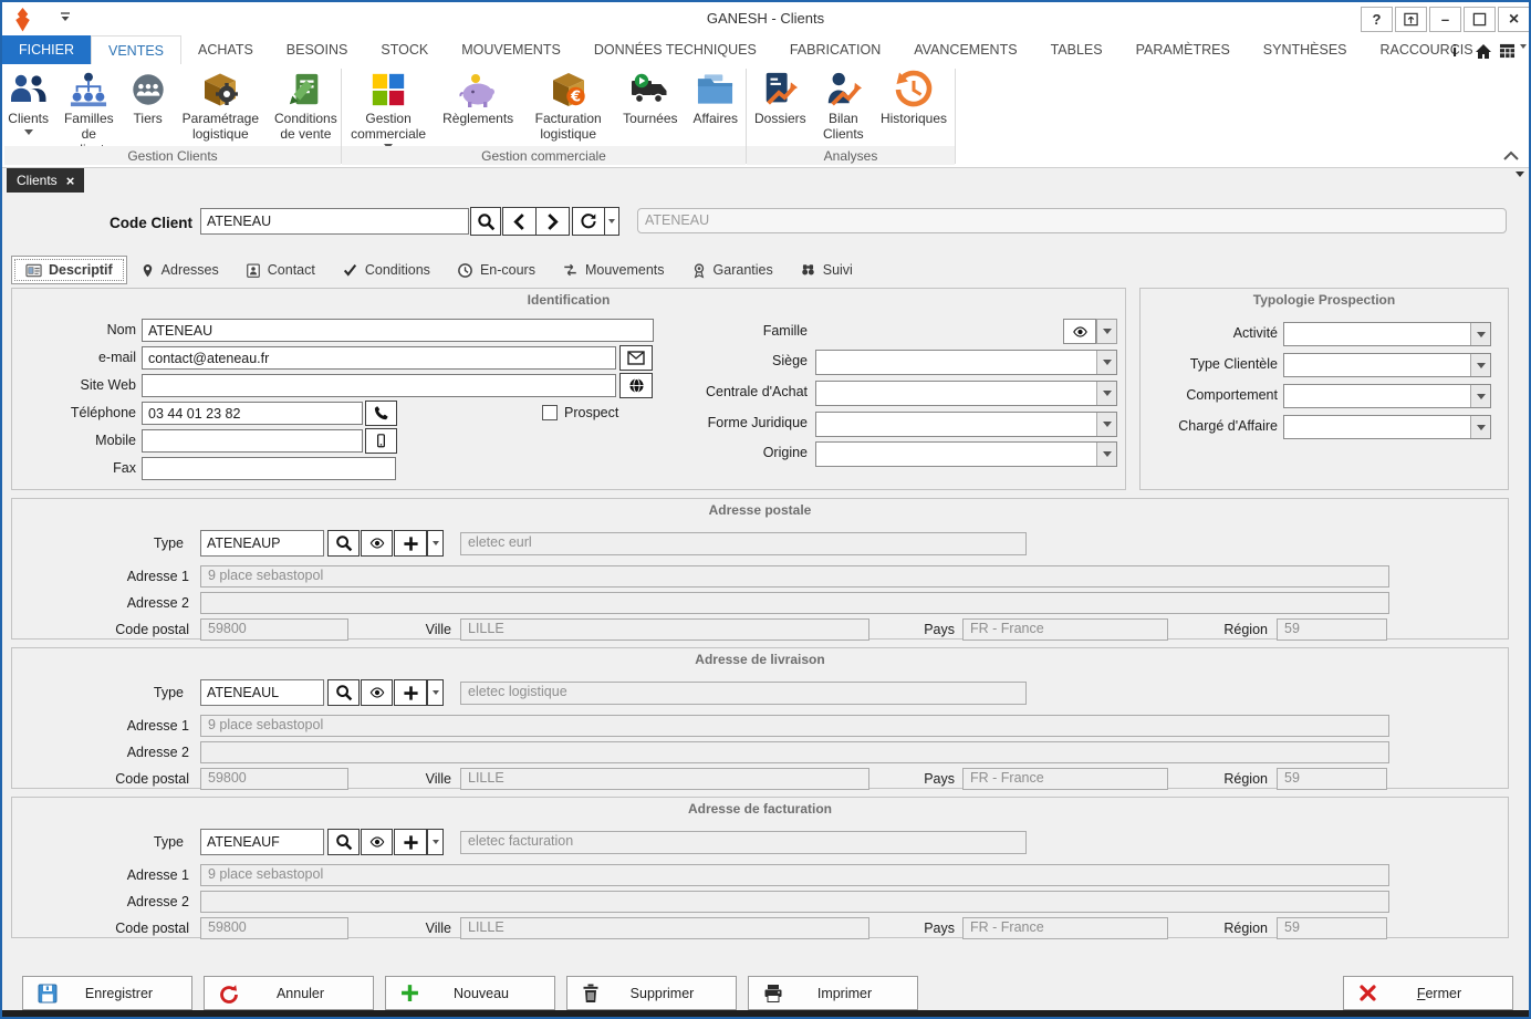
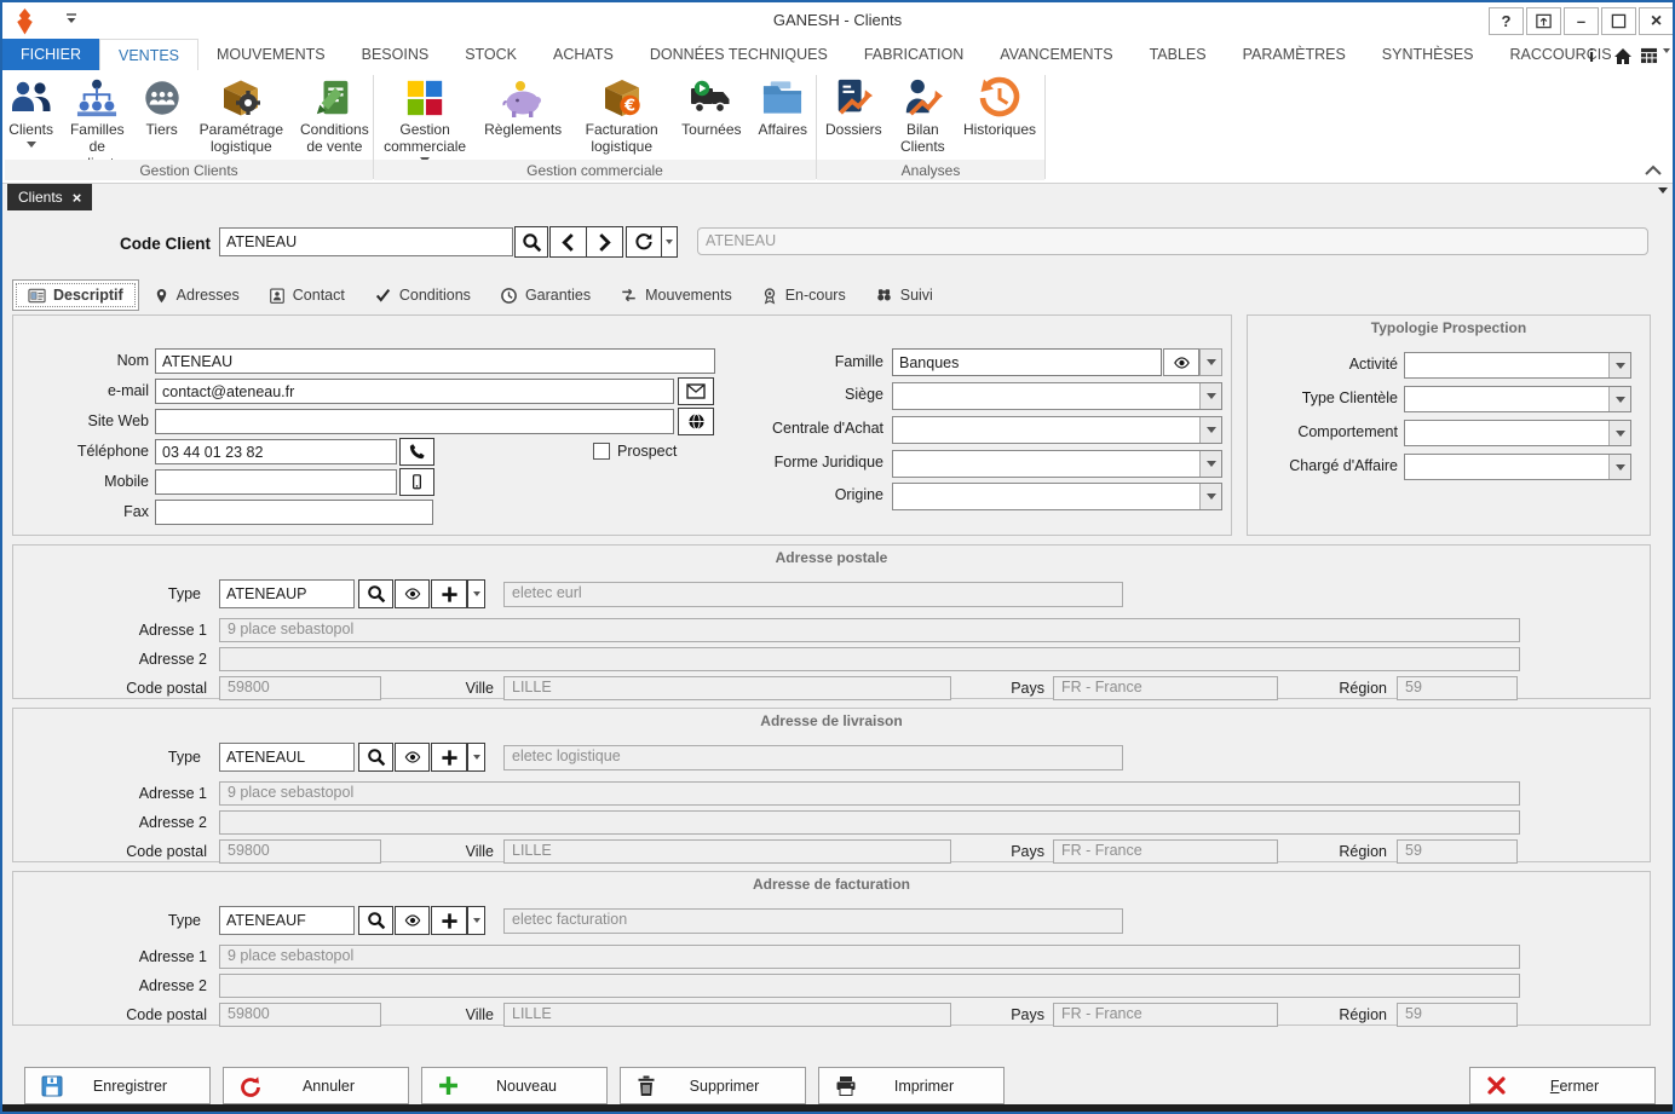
  GANESH - Clients
  ?
  –
  ×
  FICHIER
  VENTES
- ACHATS
+ MOUVEMENTS
  BESOINS
  STOCK
- MOUVEMENTS
+ ACHATS
  DONNÉES TECHNIQUES
  FABRICATION
  AVANCEMENTS
  TABLES
  PARAMÈTRES
  SYNTHÈSES
  RACCOURCIS
  i
  Clients
  Tiers
  Paramétrage logistique
  Conditions de vente
  Gestion Clients
  Gestion commerciale
  Règlements
  €
  Facturation logistique
  Tournées
  Affaires
  Gestion commerciale
  Dossiers
  Bilan Clients
  Historiques
  Analyses
  Clients
  ×
  Code Client
  ATENEAU
  ATENEAU
  Descriptif
  Adresses
  Contact
  Conditions
- En-cours
+ Garanties
  Mouvements
- Garanties
+ En-cours
  Suivi
- Identification
  Nom
  ATENEAU
  e-mail
  contact@ateneau.fr
  Site Web
  Téléphone
  03 44 01 23 82
  Prospect
  Mobile
  Fax
  Famille
+ Banques
  Siège
  Centrale d'Achat
  Forme Juridique
  Origine
  Typologie Prospection
  Activité
  Type Clientèle
  Comportement
  Chargé d'Affaire
  Adresse postale
  Type
  ATENEAUP
  eletec eurl
  Adresse 1
  9 place sebastopol
  Adresse 2
  Code postal
  59800
  Ville
  LILLE
  Pays
  FR - France
  Région
  59
  Adresse de livraison
  Type
  ATENEAUL
  eletec logistique
  Adresse 1
  9 place sebastopol
  Adresse 2
  Code postal
  59800
  Ville
  LILLE
  Pays
  FR - France
  Région
  59
  Adresse de facturation
  Type
  ATENEAUF
  eletec facturation
  Adresse 1
  9 place sebastopol
  Adresse 2
  Code postal
  59800
  Ville
  LILLE
  Pays
  FR - France
  Région
  59
  Enregistrer
  Annuler
  Nouveau
  Supprimer
  Imprimer
  Fermer
